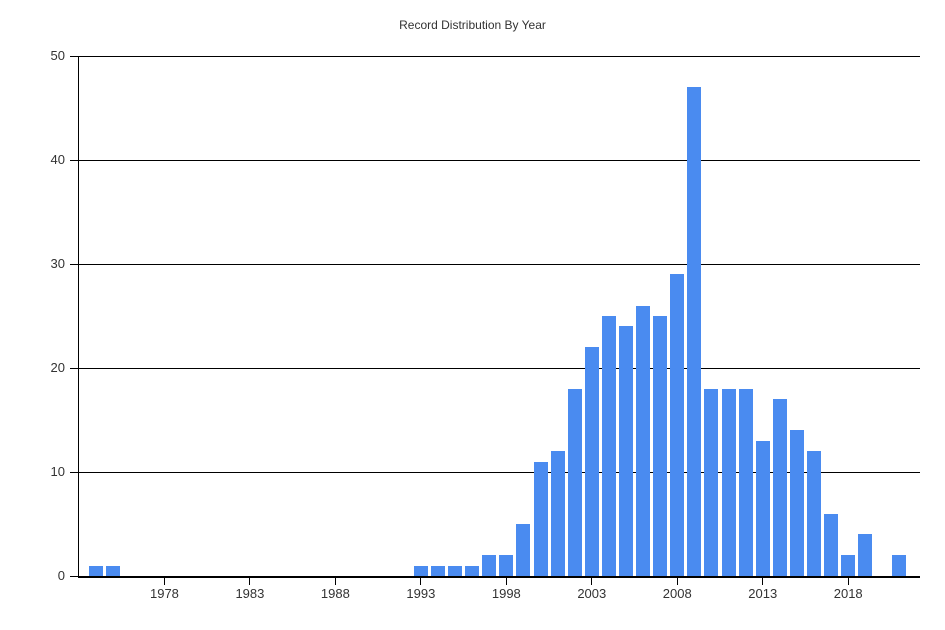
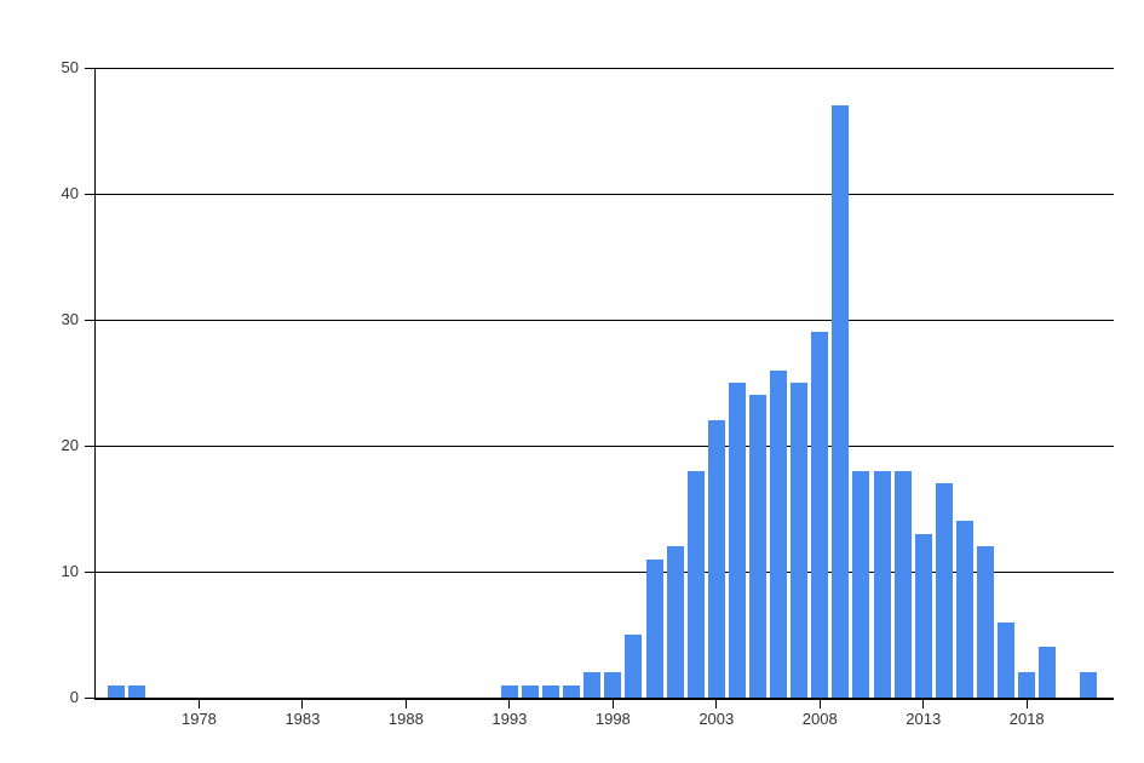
- Record Distribution By Year
  0
  10
  20
  30
  40
  50
  1978
  1983
  1988
  1993
  1998
  2003
  2008
  2013
  2018
